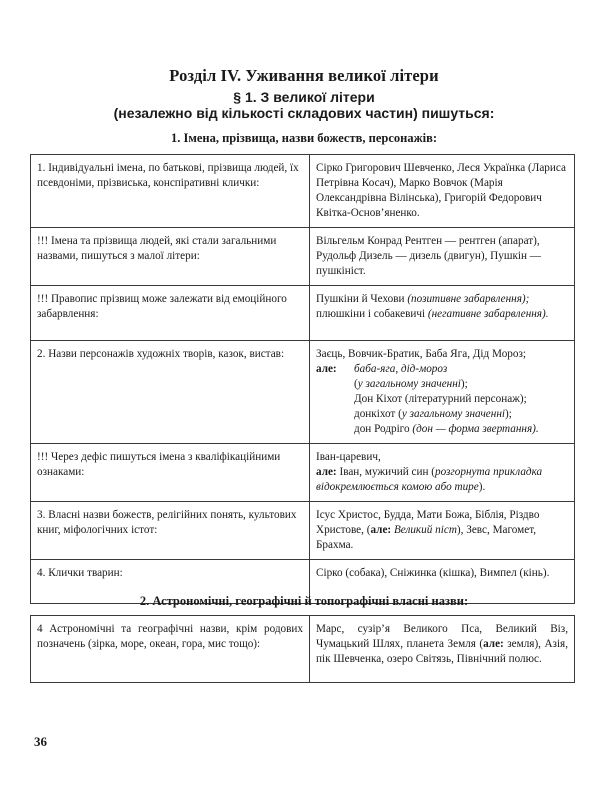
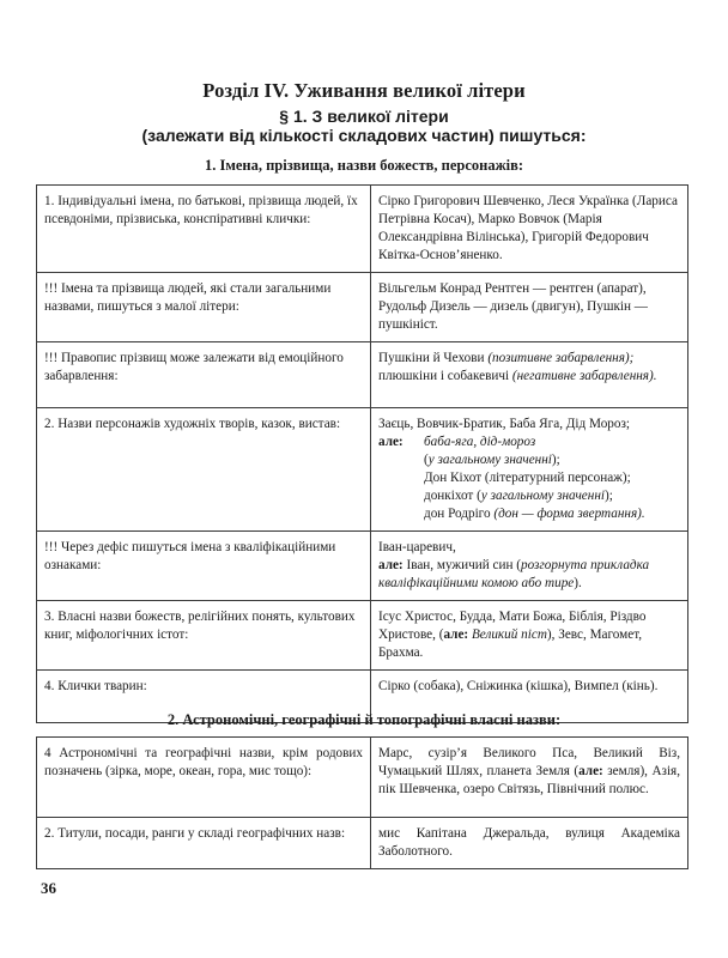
  Розділ IV. Уживання великої літери
  § 1. З великої літери
- (незалежно від кількості складових частин) пишуться:
+ (залежати від кількості складових частин) пишуться:
  1. Імена, прізвища, назви божеств, персонажів:
  1. Індивідуальні імена, по батькові, прізвища людей, їх псевдоніми, прізвиська, конспіративні клички:	Сірко Григорович Шевченко, Леся Українка (Лариса Петрівна Косач), Марко Вовчок (Марія Олександрівна Вілінська), Григорій Федорович Квітка-Основ’яненко.
  !!! Імена та прізвища людей, які стали загальними назвами, пишуться з малої літери:	Вільгельм Конрад Рентген — рентген (апарат), Рудольф Дизель — дизель (двигун), Пушкін — пушкініст.
  !!! Правопис прізвищ може залежати від емоційного забарвлення:	Пушкіни й Чехови (позитивне забарвлення); плюшкіни і собакевичі (негативне забарвлення).
  2. Назви персонажів художніх творів, казок, вистав:	Заєць, Вовчик-Братик, Баба Яга, Дід Мороз; але: баба-яга, дід-мороз (у загальному значенні); Дон Кіхот (літературний персонаж); донкіхот (у загальному значенні); дон Родріго (дон — форма звертання).
- !!! Через дефіс пишуться імена з кваліфікаційними ознаками:	Іван-царевич, але: Іван, мужичий син (розгорнута прикладка відокремлюється комою або тире).
+ !!! Через дефіс пишуться імена з кваліфікаційними ознаками:	Іван-царевич, але: Іван, мужичий син (розгорнута прикладка кваліфікаційними комою або тире).
  3. Власні назви божеств, релігійних понять, культових книг, міфологічних істот:	Ісус Христос, Будда, Мати Божа, Біблія, Різдво Христове, (але: Великий піст), Зевс, Магомет, Брахма.
  4. Клички тварин:	Сірко (собака), Сніжинка (кішка), Вимпел (кінь).
  2. Астрономічні, географічні й топографічні власні назви:
  4 Астрономічні та географічні назви, крім родових позначень (зірка, море, океан, гора, мис тощо):	Марс, сузір’я Великого Пса, Великий Віз, Чумацький Шлях, планета Земля (але: земля), Азія, пік Шевченка, озеро Світязь, Північний полюс.
+ 2. Титули, посади, ранги у складі географічних назв:	мис Капітана Джеральда, вулиця Академіка Заболотного.
  36
